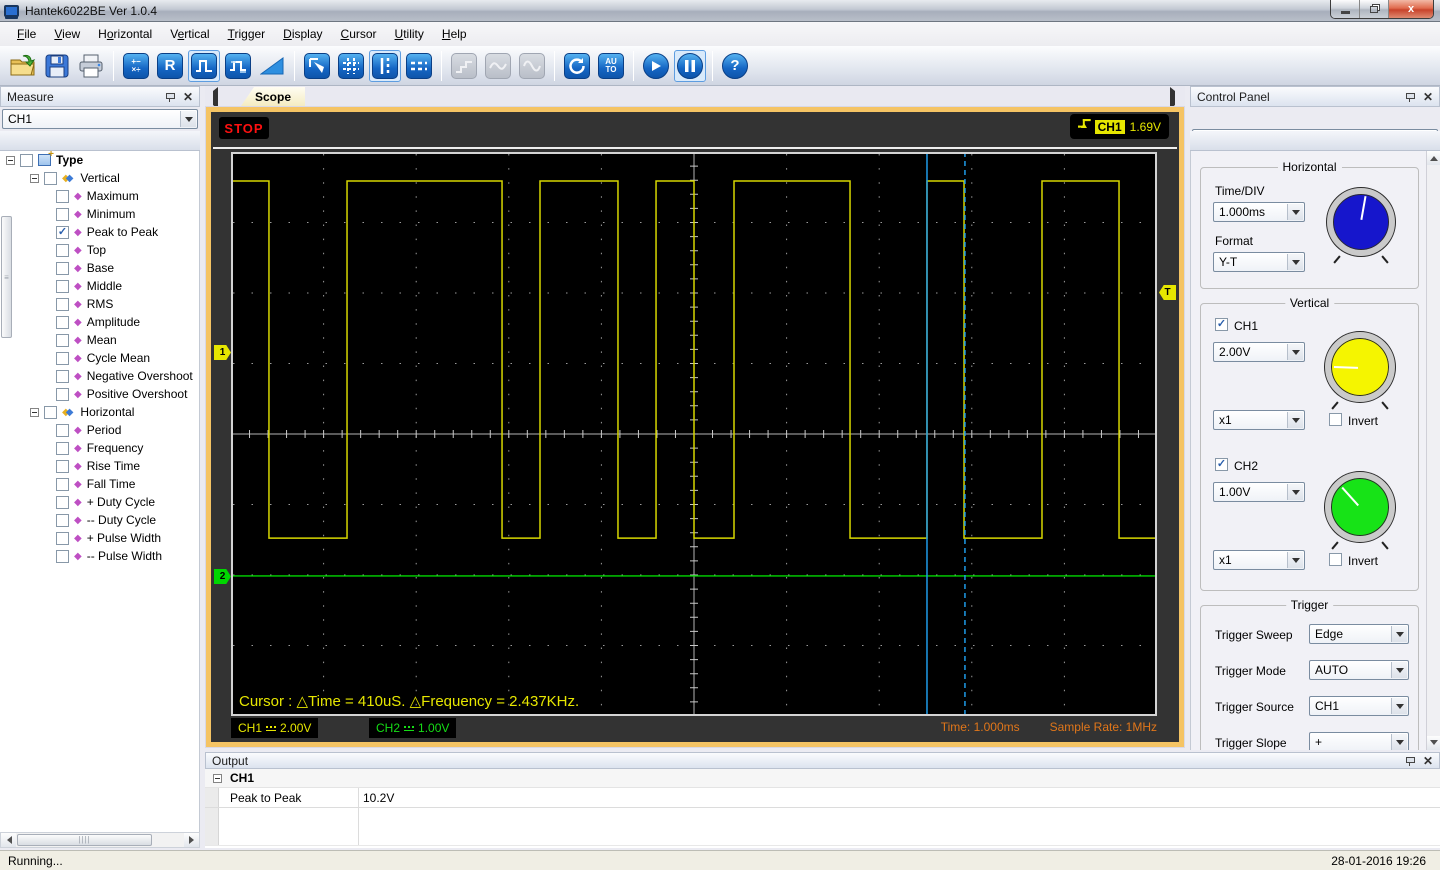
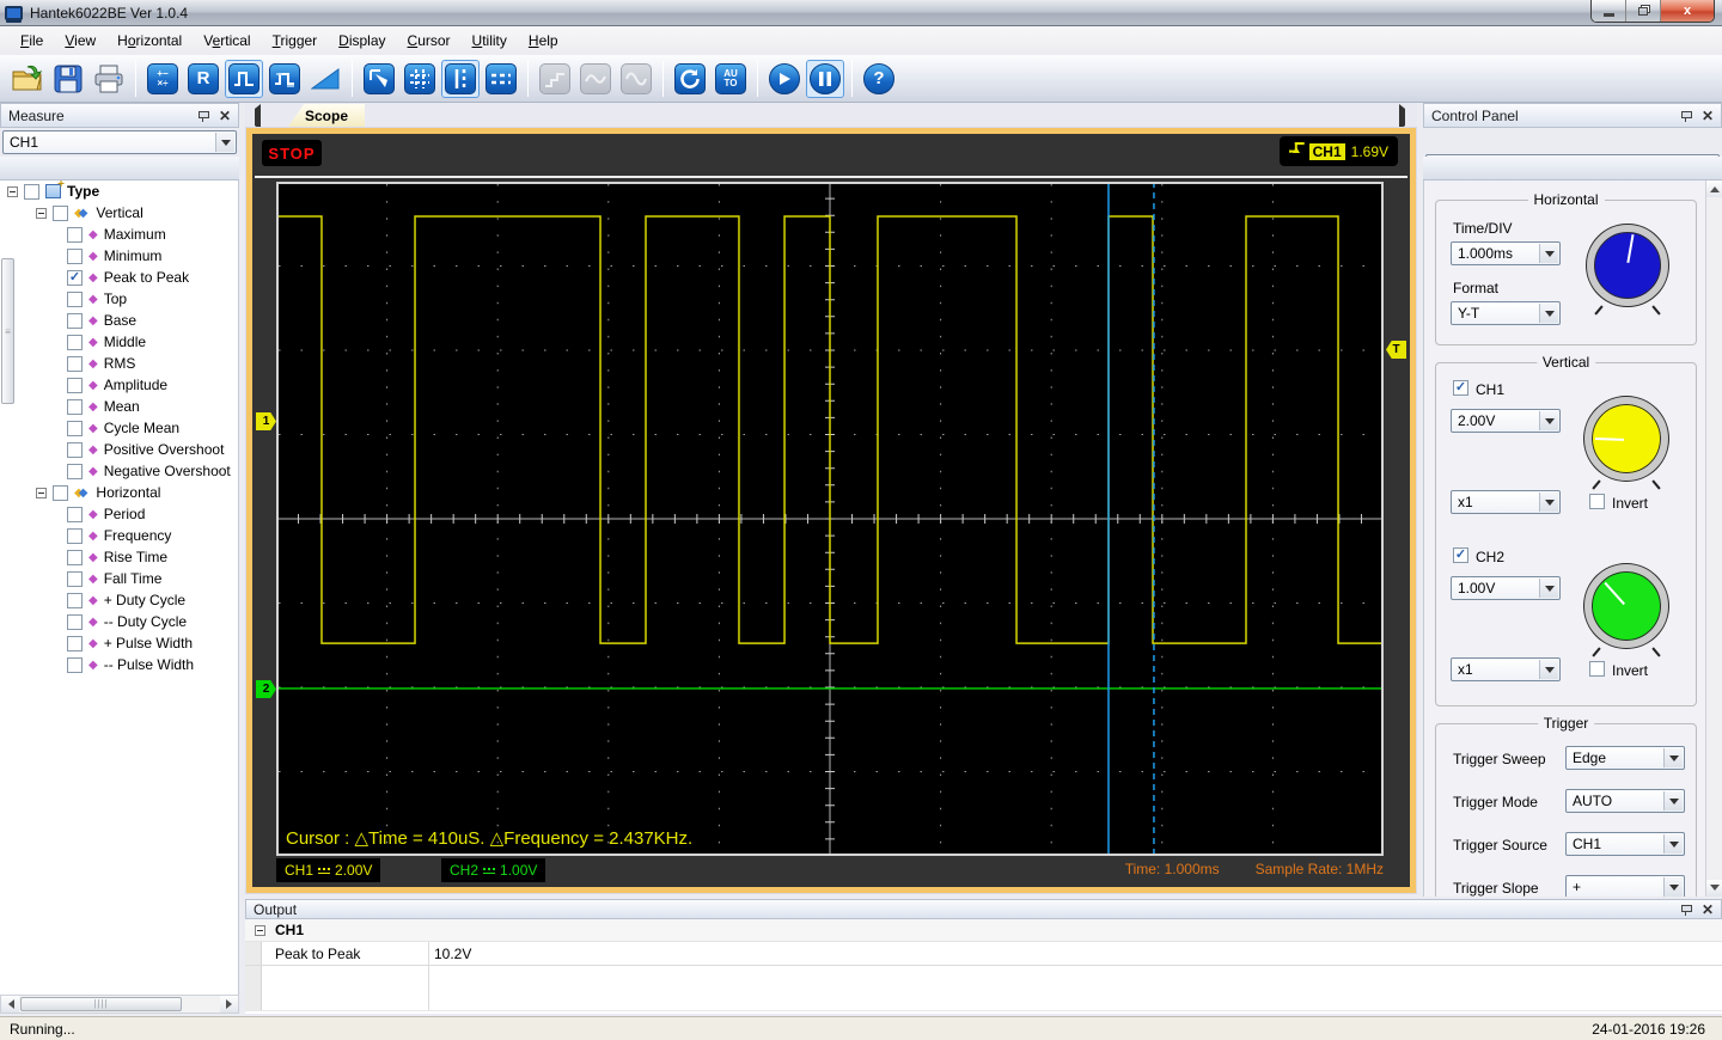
  Hantek6022BE Ver 1.0.4
  x
  File
  View
  Horizontal
  Vertical
  Trigger
  Display
  Cursor
  Utility
  Help
  +−
  ×÷
  R
  AUTO
  ?
  Measure
  ✕
  CH1
  Type
  ◆◆
  Vertical
  ◆
  Maximum
  ◆
  Minimum
  ◆
  Peak to Peak
  ◆
  Top
  ◆
  Base
  ◆
  Middle
  ◆
  RMS
  ◆
  Amplitude
  ◆
  Mean
  ◆
  Cycle Mean
  ◆
- Negative Overshoot
+ Positive Overshoot
  ◆
- Positive Overshoot
+ Negative Overshoot
  ◆◆
  Horizontal
  ◆
  Period
  ◆
  Frequency
  ◆
  Rise Time
  ◆
  Fall Time
  ◆
  + Duty Cycle
  ◆
  -- Duty Cycle
  ◆
  + Pulse Width
  ◆
  -- Pulse Width
  Scope
  STOP
  CH1
  1.69V
  Cursor : △Time = 410uS. △Frequency = 2.437KHz.
  1
  2
  T
  CH1
  2.00V
  CH2
  1.00V
  Time: 1.000ms
  Sample Rate: 1MHz
  Control Panel
  ✕
  Horizontal
  Time/DIV
  1.000ms
  Format
  Y-T
  Vertical
  CH1
  2.00V
  x1
  Invert
  CH2
  1.00V
  x1
  Invert
  Trigger
  Trigger Sweep
  Edge
  Trigger Mode
  AUTO
  Trigger Source
  CH1
  Trigger Slope
  +
  ≡
  Output
  ✕
  CH1
  Peak to Peak
  10.2V
  Running...
- 28-01-2016 19:26
+ 24-01-2016 19:26
